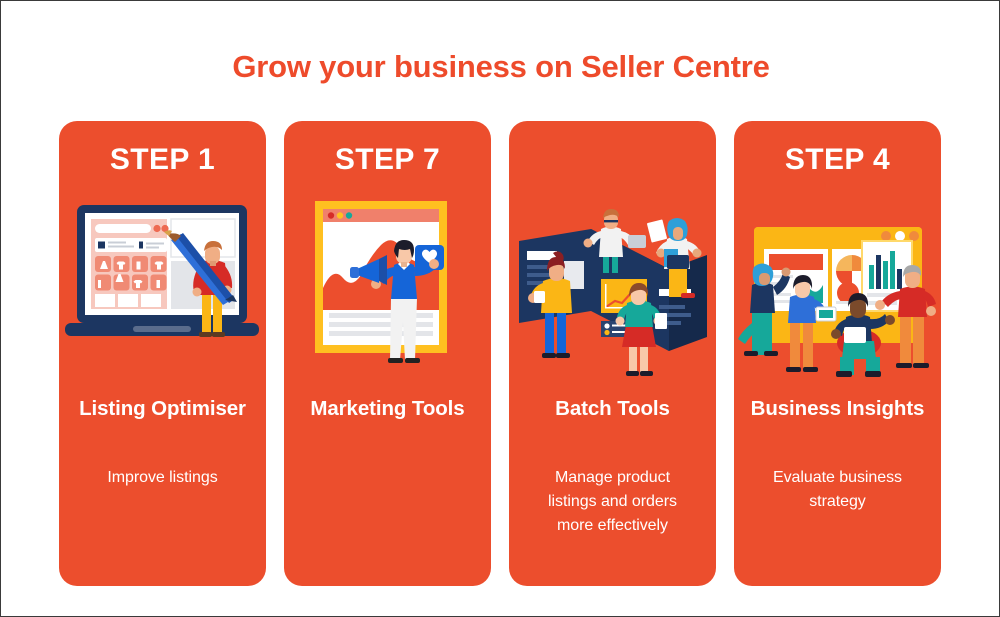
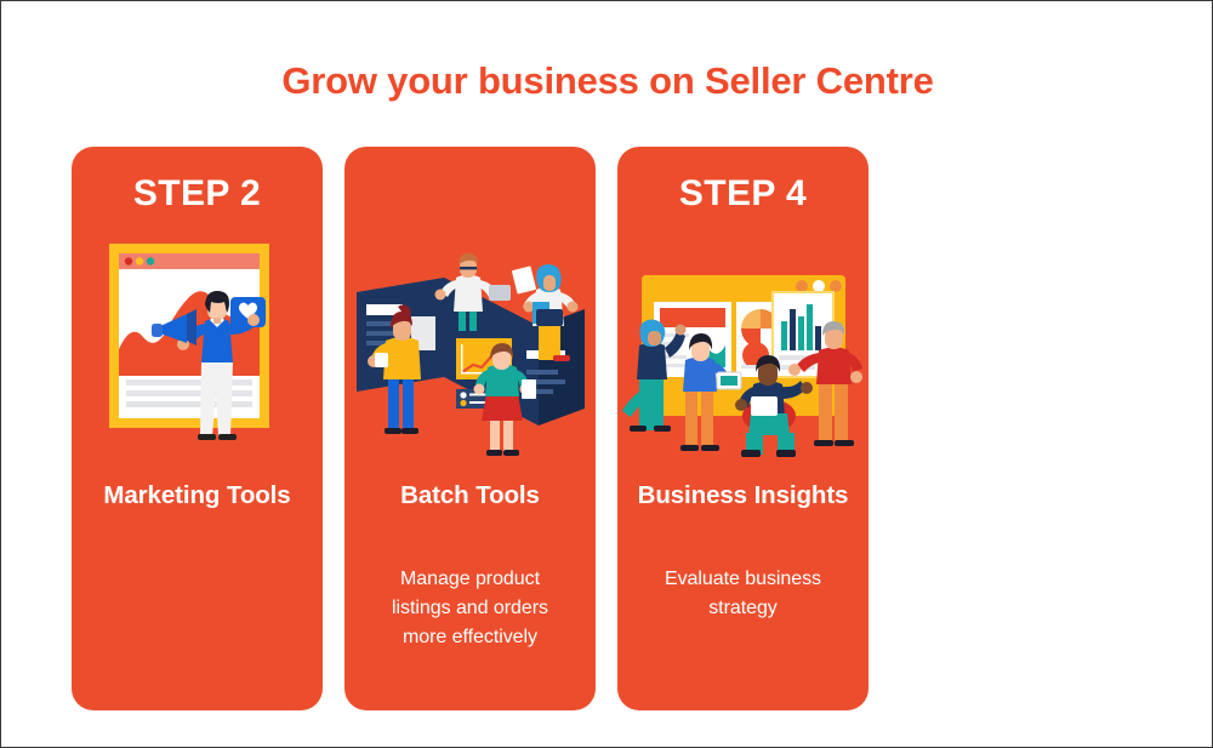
  Grow your business on Seller Centre
- STEP 1
- Listing Optimiser
- Improve listings
- STEP 7
+ STEP 2
  Marketing Tools
  Batch Tools
  Manage product
  listings and orders
  more effectively
  STEP 4
  Business Insights
  Evaluate business
  strategy
